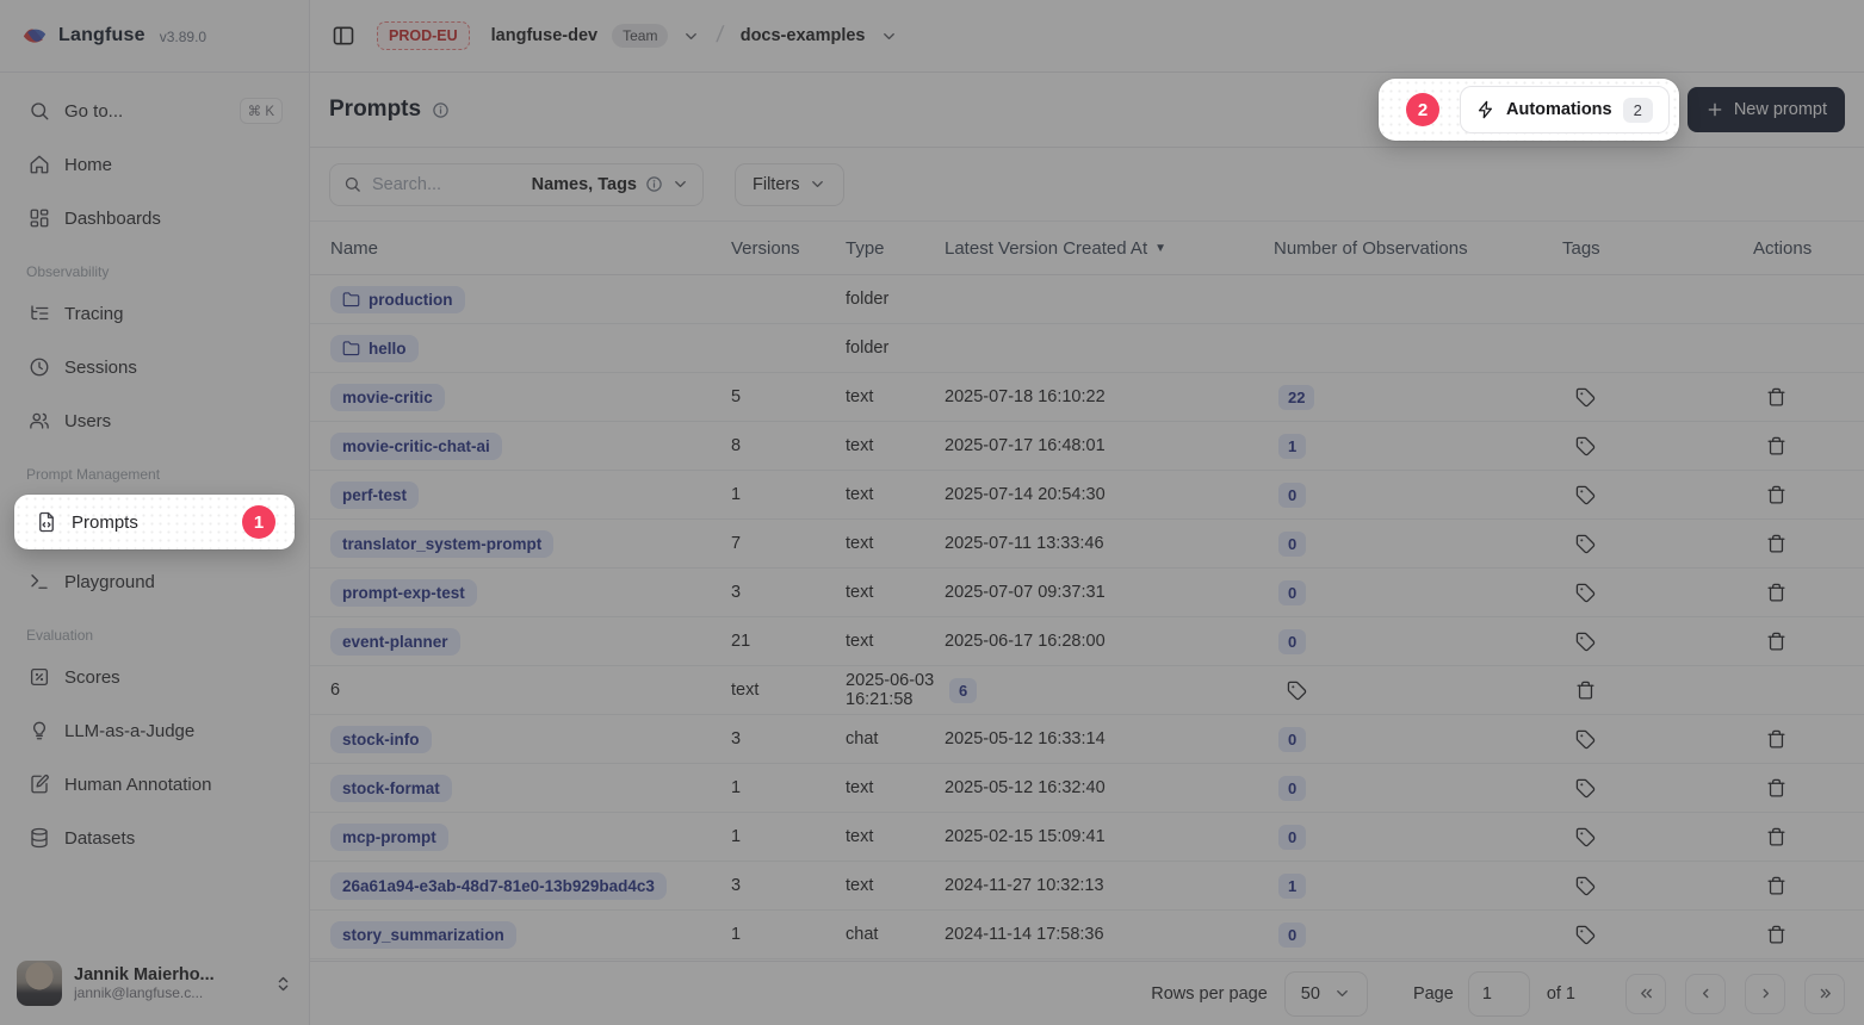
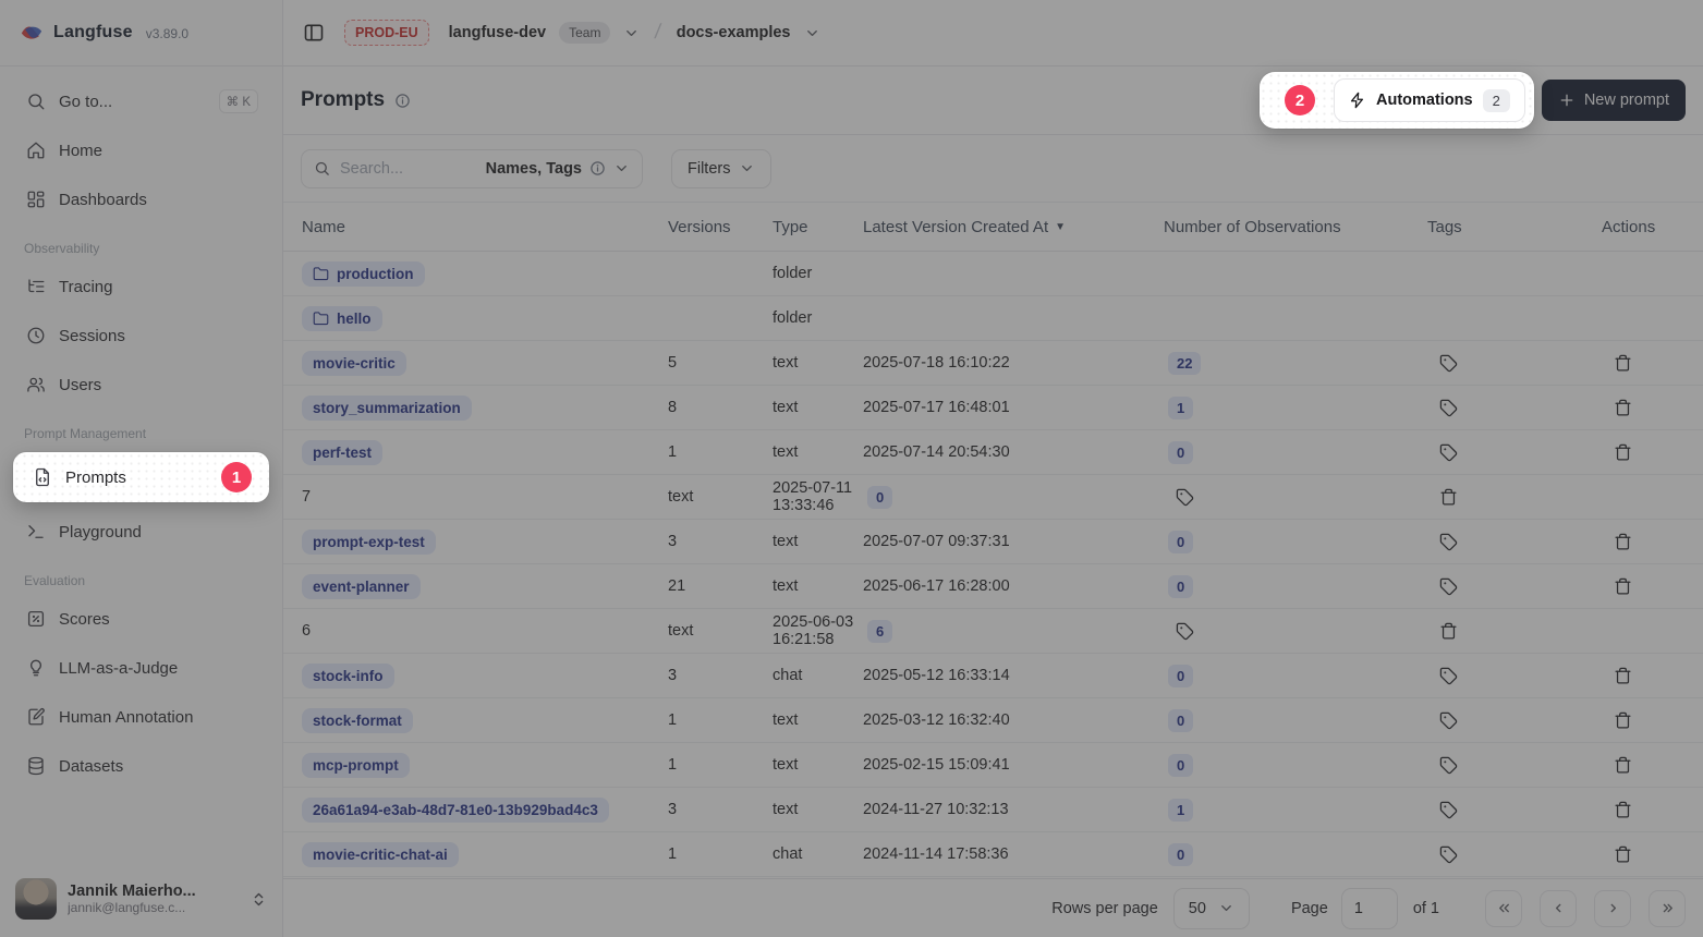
  Langfuse
  v3.89.0
  Go to...
  ⌘ K
  Home
  Dashboards
  Observability
  Tracing
  Sessions
  Users
  Prompt Management
  Prompts
  1
  Playground
  Evaluation
  Scores
  LLM-as-a-Judge
  Human Annotation
  Datasets
  Jannik Maierho...
  jannik@langfuse.c...
  PROD-EU
  langfuse-dev
  Team
  docs-examples
  Prompts
  2
  Automations
  2
  New prompt
  Search...
  Names, Tags
  Filters
  Name
  Versions
  Type
  Latest Version Created At
  ▼
  Number of Observations
  Tags
  Actions
  production
  folder
  hello
  folder
  movie-critic
  5
  text
  2025-07-18 16:10:22
  22
- movie-critic-chat-ai
+ story_summarization
  8
  text
  2025-07-17 16:48:01
  1
  perf-test
  1
  text
  2025-07-14 20:54:30
  0
- translator_system-prompt
  7
  text
  2025-07-11 13:33:46
  0
  prompt-exp-test
  3
  text
  2025-07-07 09:37:31
  0
  event-planner
  21
  text
  2025-06-17 16:28:00
  0
  6
  text
  2025-06-03 16:21:58
  6
  stock-info
  3
  chat
  2025-05-12 16:33:14
  0
  stock-format
  1
  text
- 2025-05-12 16:32:40
+ 2025-03-12 16:32:40
  0
  mcp-prompt
  1
  text
  2025-02-15 15:09:41
  0
  26a61a94-e3ab-48d7-81e0-13b929bad4c3
  3
  text
  2024-11-27 10:32:13
  1
- story_summarization
+ movie-critic-chat-ai
  1
  chat
  2024-11-14 17:58:36
  0
  Rows per page
  50
  Page
  1
  of 1
